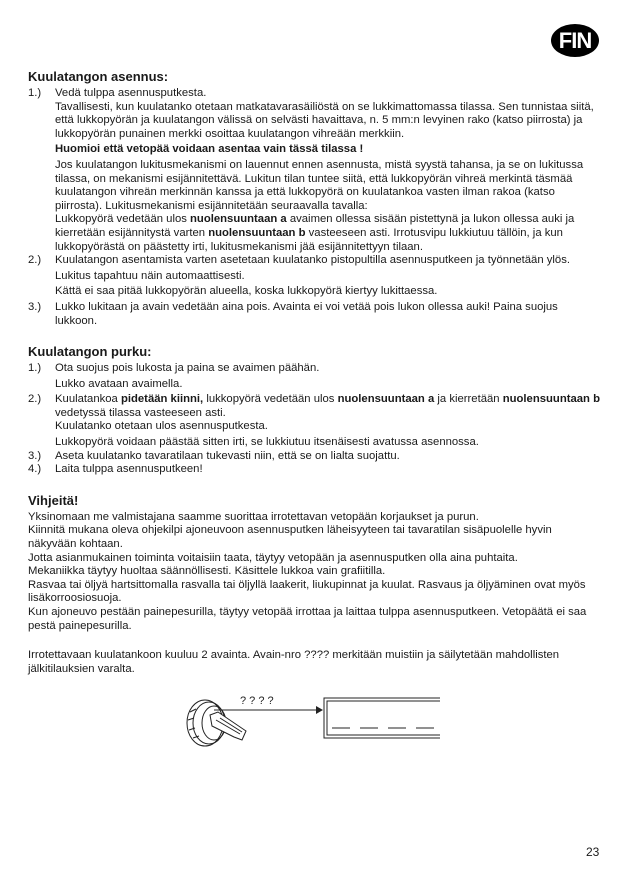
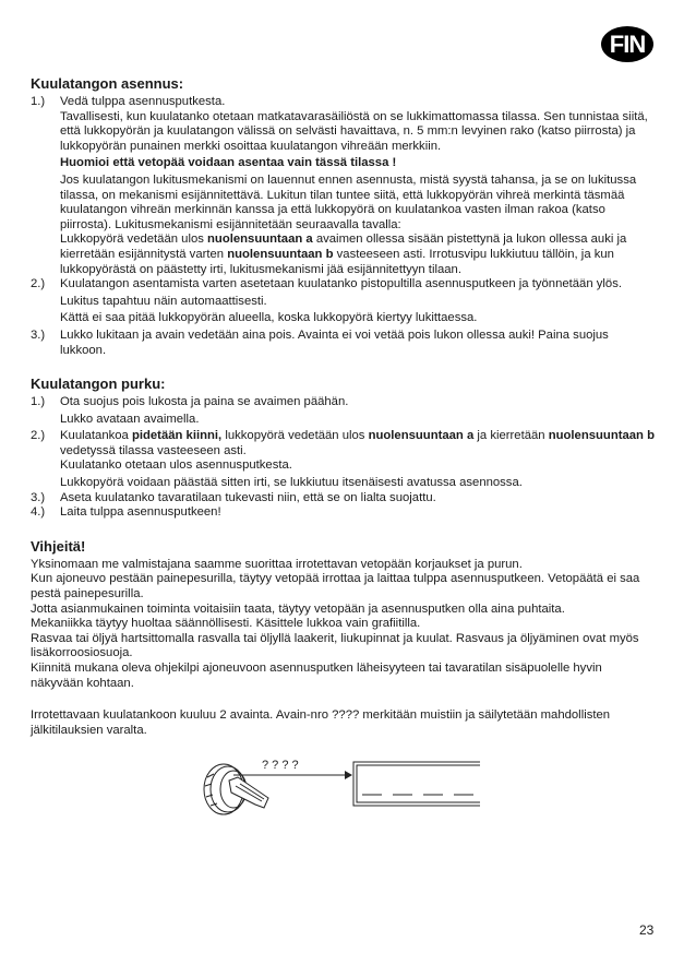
  FIN
  Kuulatangon asennus:
  1.)
  Vedä tulppa asennusputkesta.
  Tavallisesti, kun kuulatanko otetaan matkatavarasäiliöstä on se lukkimattomassa tilassa. Sen tunnistaa siitä, että lukkopyörän ja kuulatangon välissä on selvästi havaittava, n. 5 mm:n levyinen rako (katso piirrosta) ja lukkopyörän punainen merkki osoittaa kuulatangon vihreään merkkiin.
  Huomioi että vetopää voidaan asentaa vain tässä tilassa !
  Jos kuulatangon lukitusmekanismi on lauennut ennen asennusta, mistä syystä tahansa, ja se on lukitussa tilassa, on mekanismi esijännitettävä. Lukitun tilan tuntee siitä, että lukkopyörän vihreä merkintä täsmää kuulatangon vihreän merkinnän kanssa ja että lukkopyörä on kuulatankoa vasten ilman rakoa (katso piirrosta). Lukitusmekanismi esijännitetään seuraavalla tavalla:
  Lukkopyörä vedetään ulos nuolensuuntaan a avaimen ollessa sisään pistettynä ja lukon ollessa auki ja kierretään esijännitystä varten nuolensuuntaan b vasteeseen asti. Irrotusvipu lukkiutuu tällöin, ja kun lukkopyörästä on päästetty irti, lukitusmekanismi jää esijännitettyyn tilaan.
  2.)
  Kuulatangon asentamista varten asetetaan kuulatanko pistopultilla asennusputkeen ja työnnetään ylös.
  Lukitus tapahtuu näin automaattisesti.
  Kättä ei saa pitää lukkopyörän alueella, koska lukkopyörä kiertyy lukittaessa.
  3.)
  Lukko lukitaan ja avain vedetään aina pois. Avainta ei voi vetää pois lukon ollessa auki! Paina suojus lukkoon.
  Kuulatangon purku:
  1.)
  Ota suojus pois lukosta ja paina se avaimen päähän.
  Lukko avataan avaimella.
  2.)
  Kuulatankoa pidetään kiinni, lukkopyörä vedetään ulos nuolensuuntaan a ja kierretään nuolensuuntaan b vedetyssä tilassa vasteeseen asti.
  Kuulatanko otetaan ulos asennusputkesta.
  Lukkopyörä voidaan päästää sitten irti, se lukkiutuu itsenäisesti avatussa asennossa.
  3.)
  Aseta kuulatanko tavaratilaan tukevasti niin, että se on lialta suojattu.
  4.)
  Laita tulppa asennusputkeen!
  Vihjeitä!
  Yksinomaan me valmistajana saamme suorittaa irrotettavan vetopään korjaukset ja purun.
- Kiinnitä mukana oleva ohjekilpi ajoneuvoon asennusputken läheisyyteen tai tavaratilan sisäpuolelle hyvin näkyvään kohtaan.
+ Kun ajoneuvo pestään painepesurilla, täytyy vetopää irrottaa ja laittaa tulppa asennusputkeen. Vetopäätä ei saa pestä painepesurilla.
  Jotta asianmukainen toiminta voitaisiin taata, täytyy vetopään ja asennusputken olla aina puhtaita.
  Mekaniikka täytyy huoltaa säännöllisesti. Käsittele lukkoa vain grafiitilla.
  Rasvaa tai öljyä hartsittomalla rasvalla tai öljyllä laakerit, liukupinnat ja kuulat. Rasvaus ja öljyäminen ovat myös lisäkorroosiosuoja.
- Kun ajoneuvo pestään painepesurilla, täytyy vetopää irrottaa ja laittaa tulppa asennusputkeen. Vetopäätä ei saa pestä painepesurilla.
+ Kiinnitä mukana oleva ohjekilpi ajoneuvoon asennusputken läheisyyteen tai tavaratilan sisäpuolelle hyvin näkyvään kohtaan.
  Irrotettavaan kuulatankoon kuuluu 2 avainta. Avain-nro ???? merkitään muistiin ja säilytetään mahdollisten jälkitilauksien varalta.
  ? ? ? ?
  23
